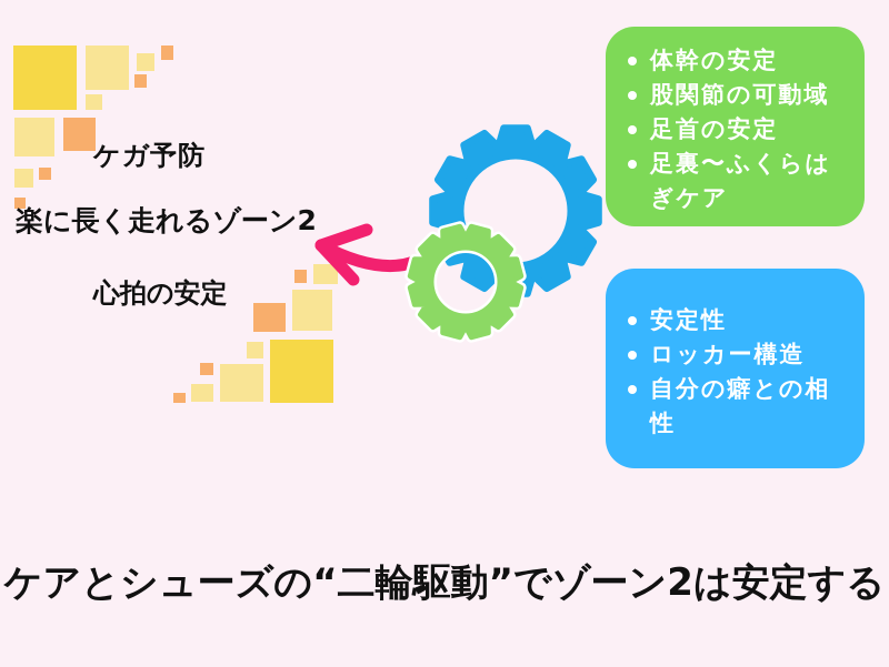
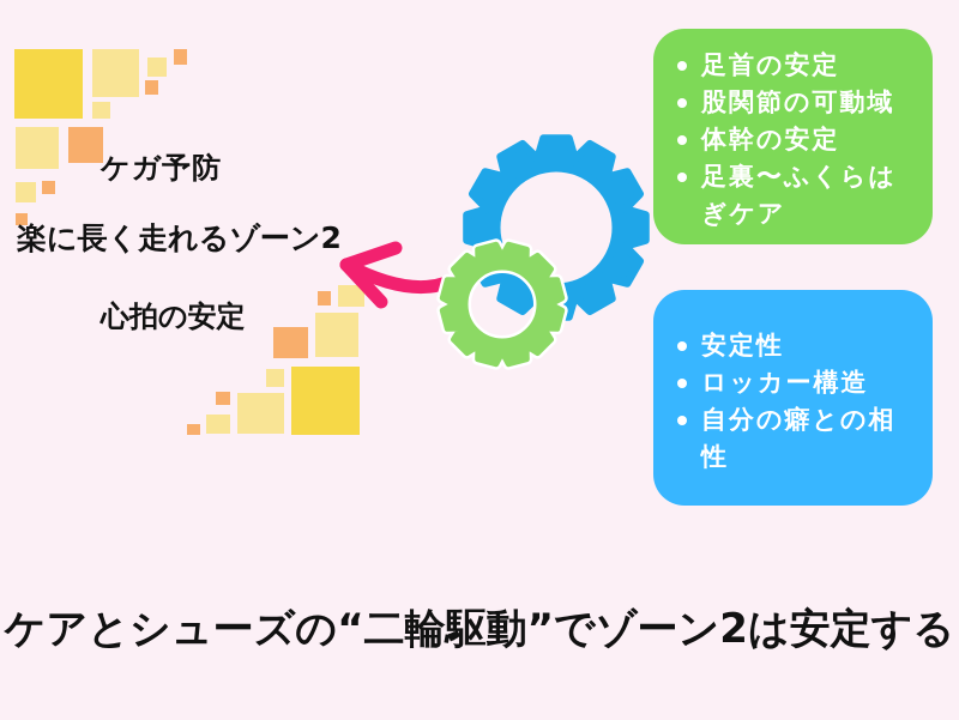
  ケガ予防
  楽に長く走れるゾーン2
  心拍の安定
- 体幹の安定
+ 足首の安定
  股関節の可動域
- 足首の安定
+ 体幹の安定
  足裏〜ふくらはぎケア
  安定性
  ロッカー構造
  自分の癖との相性
  ケアとシューズの“二輪駆動”でゾーン2は安定する
